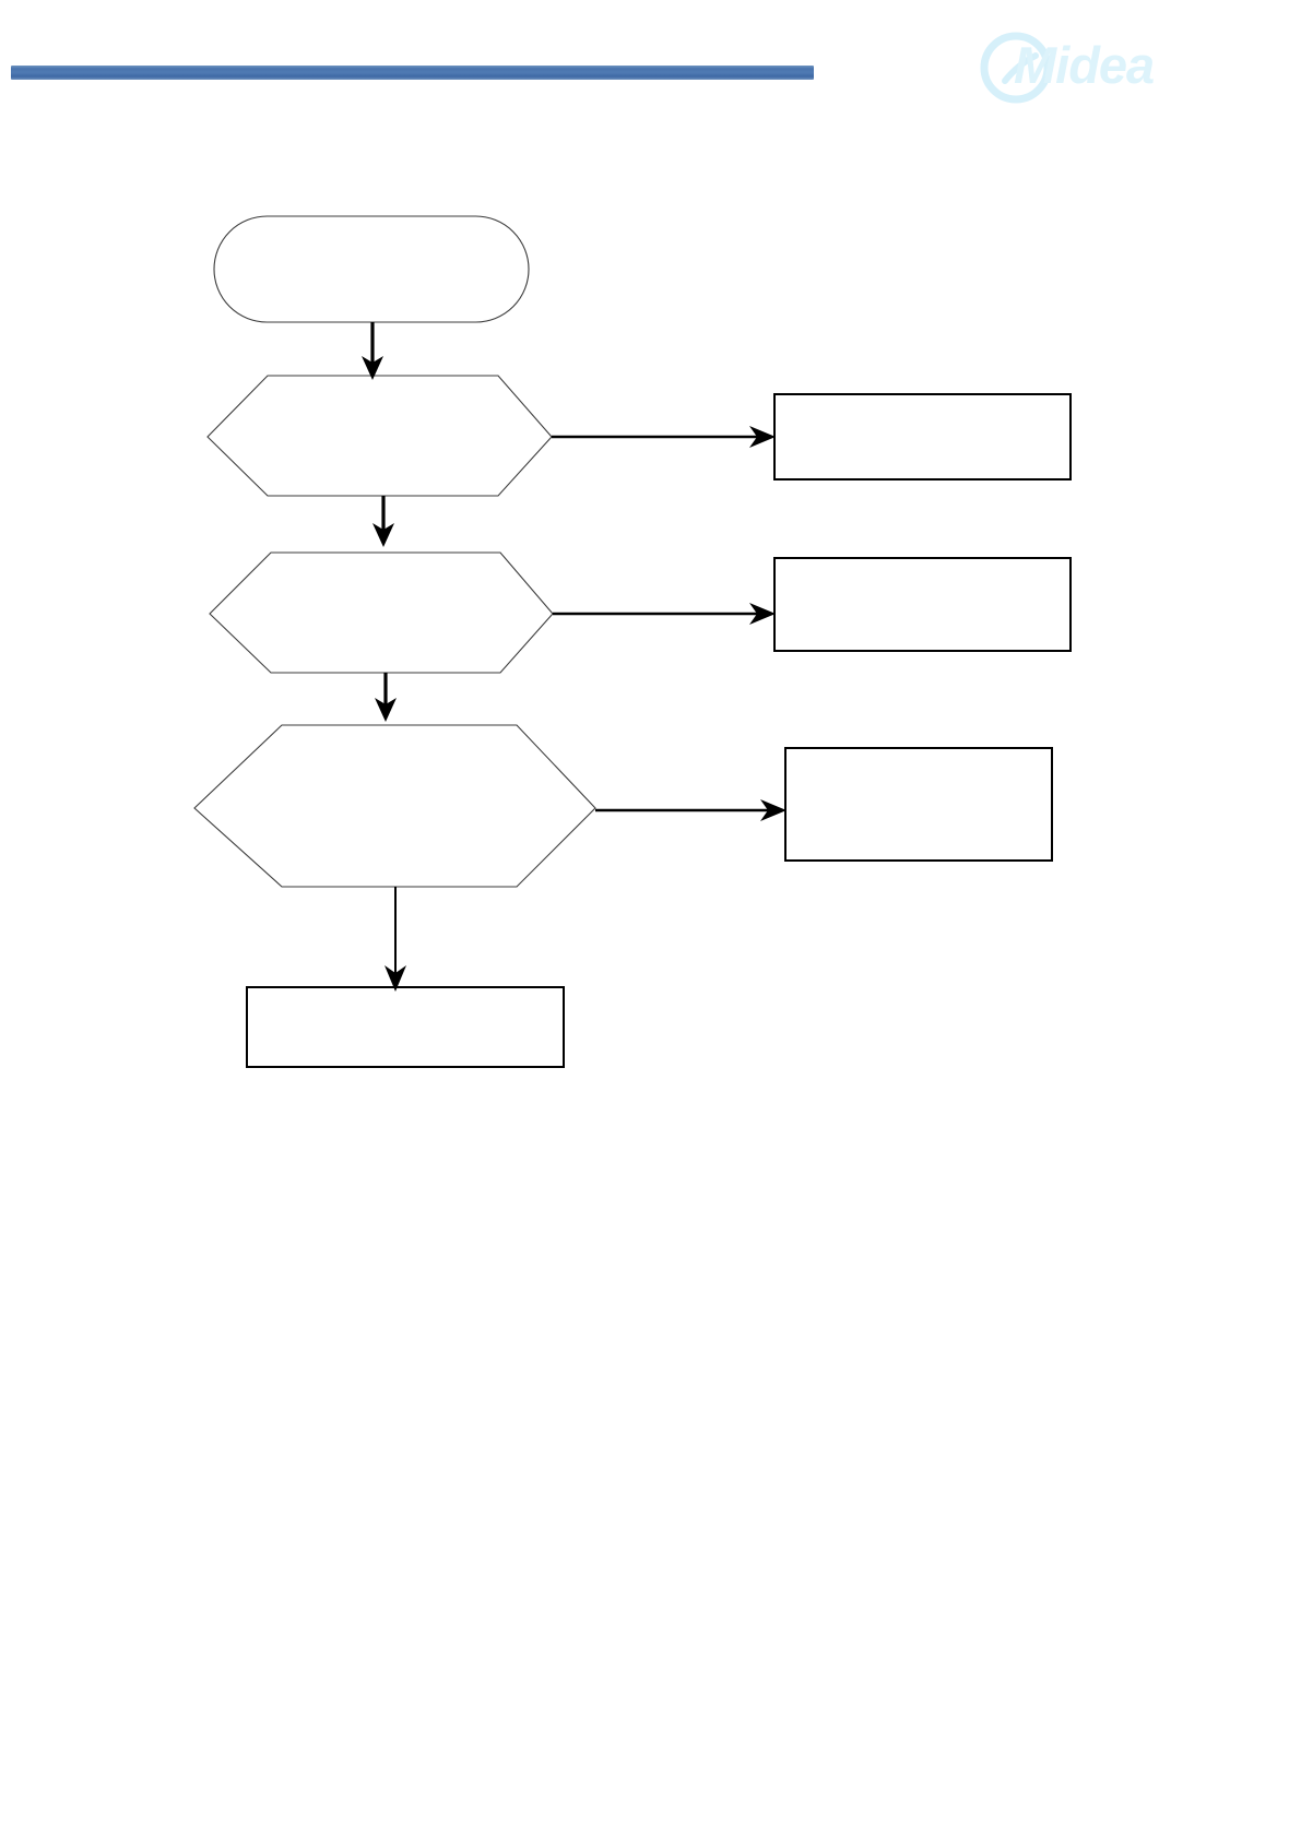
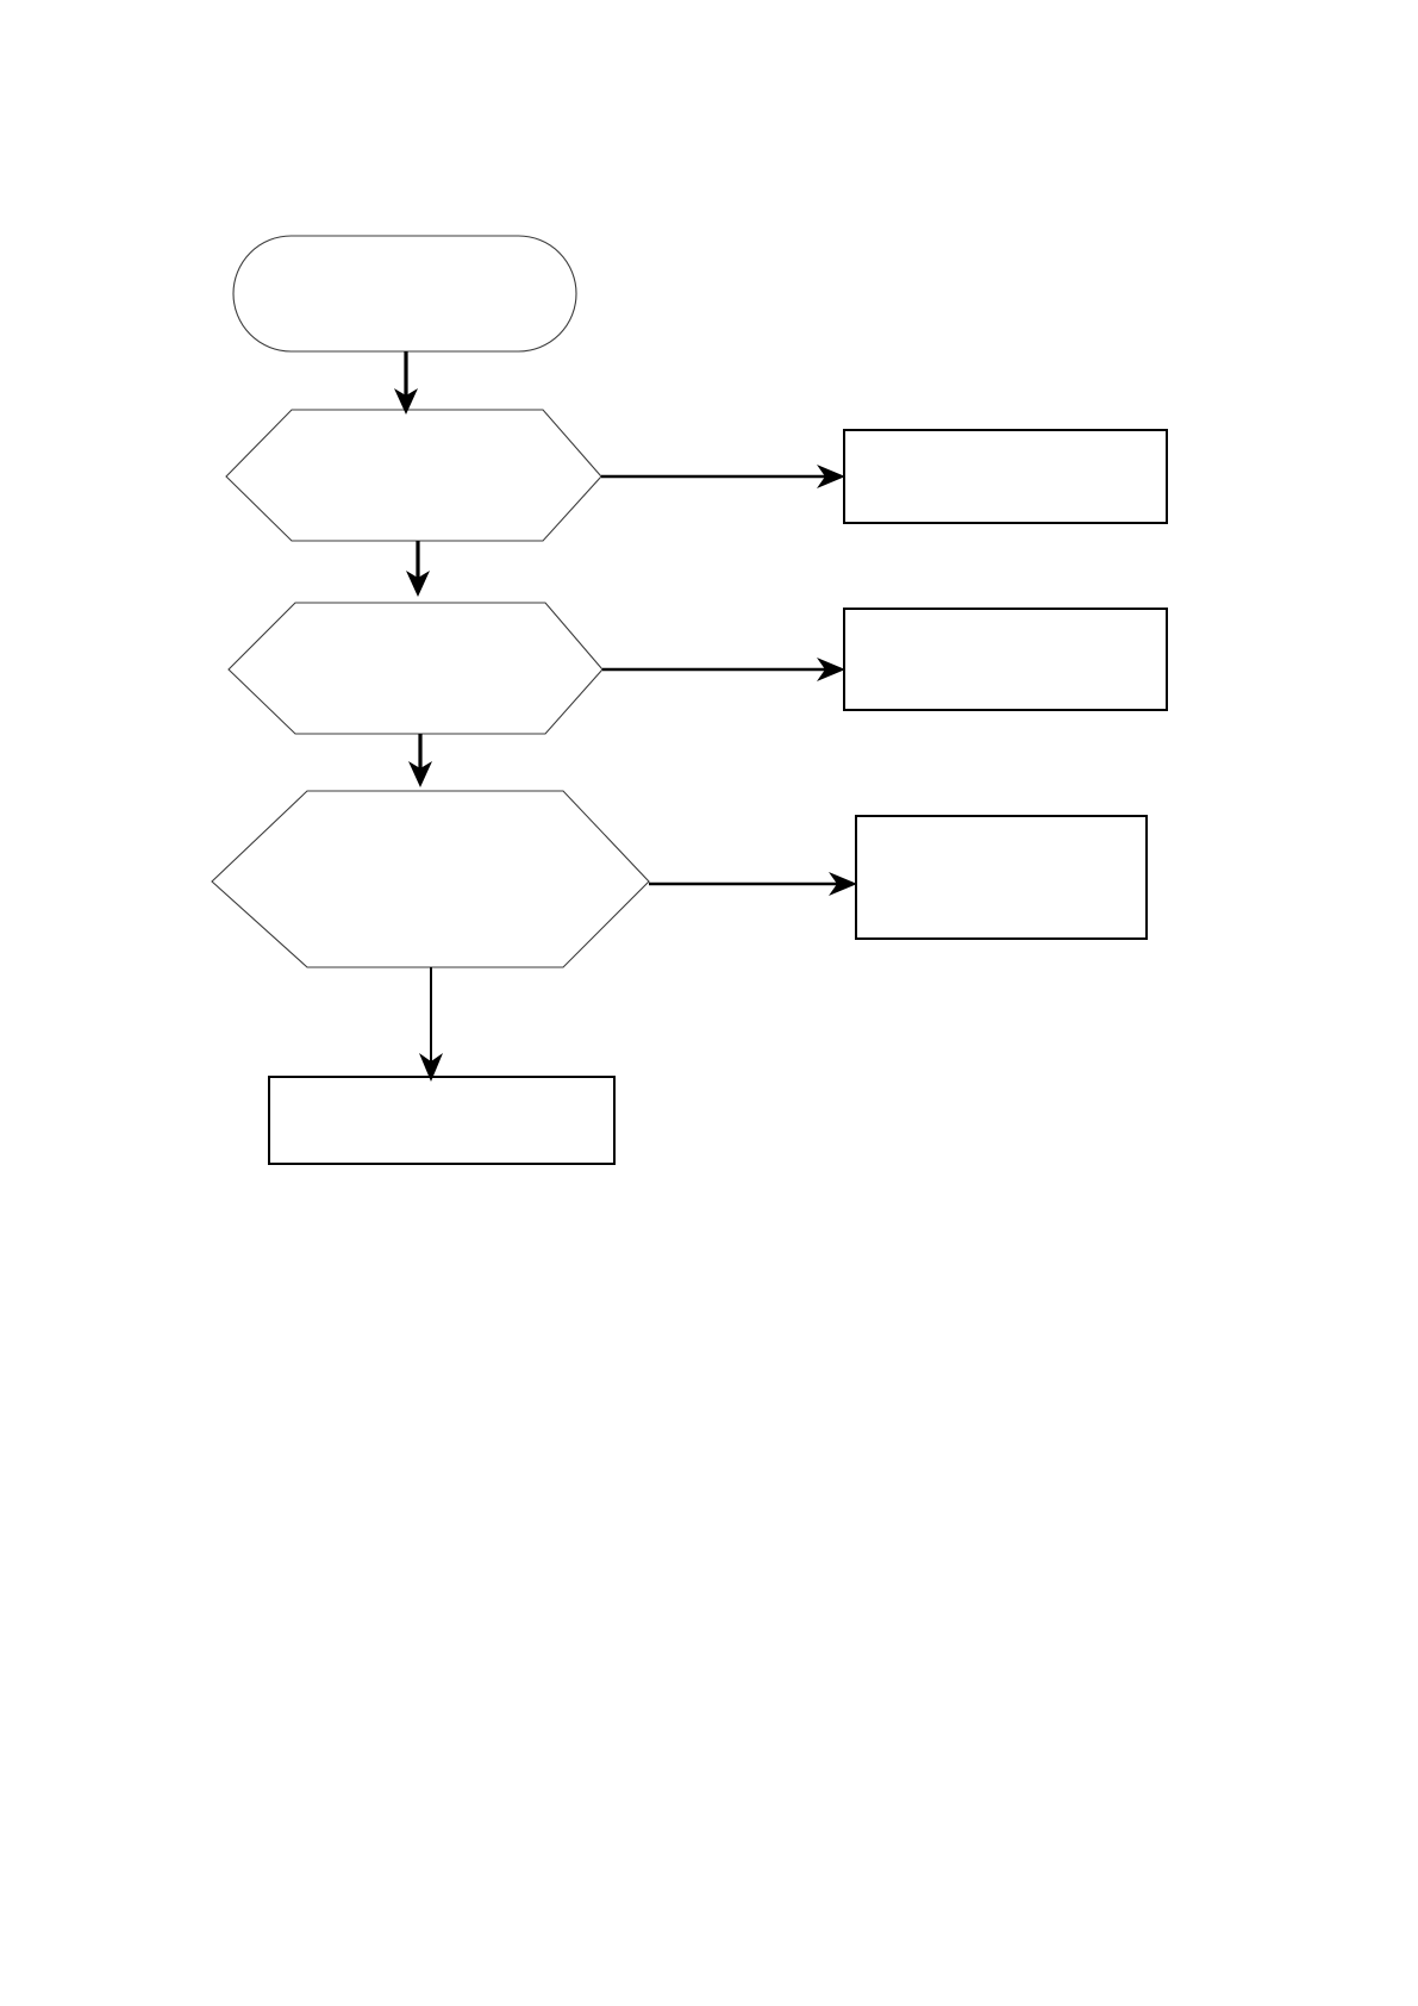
- Midea
